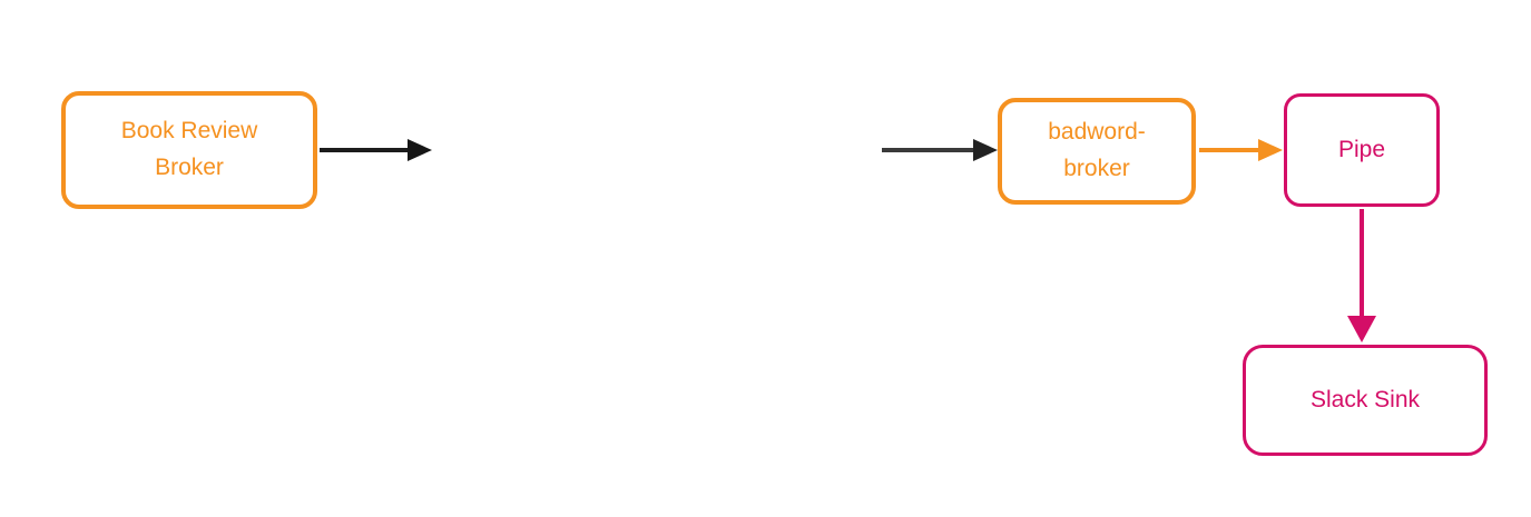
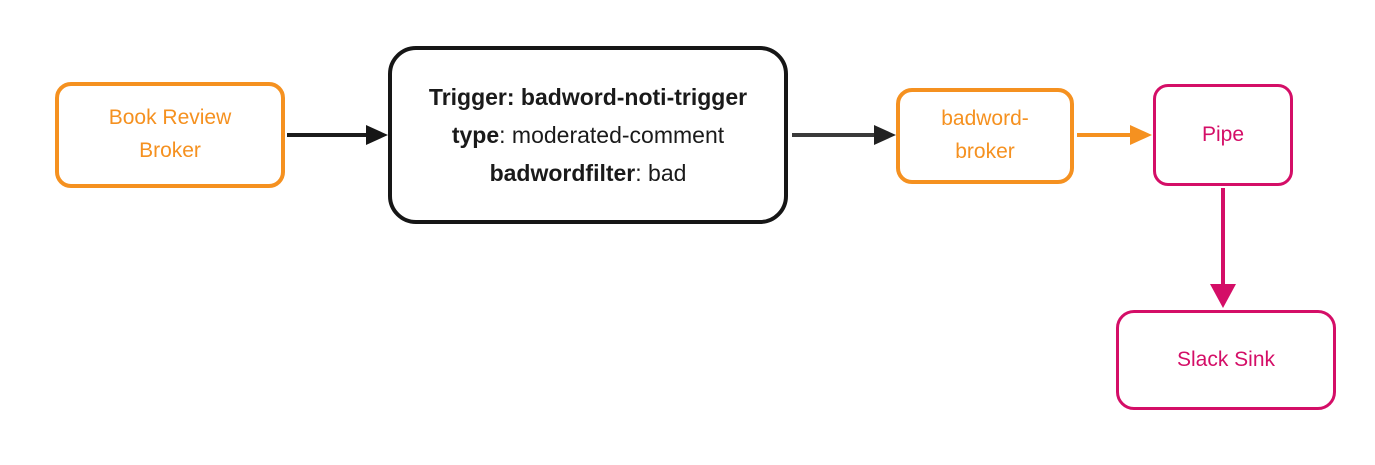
  Book Review Broker
+ Trigger: badword-noti-trigger
+ type: moderated-comment
+ badwordfilter: bad
  badword-broker
  Pipe
  Slack Sink
